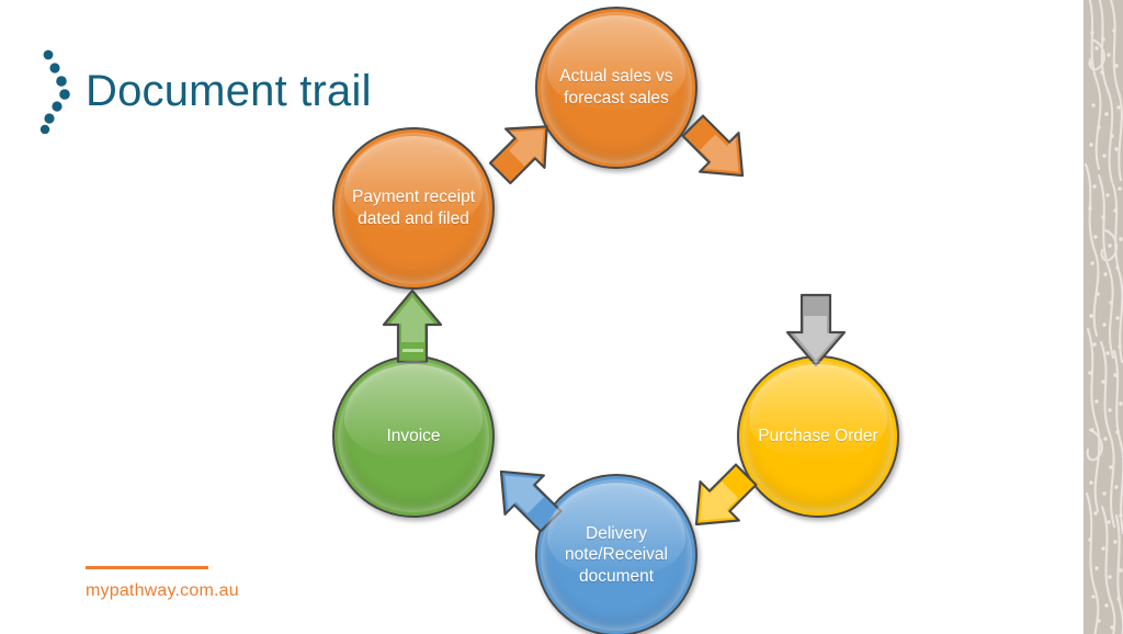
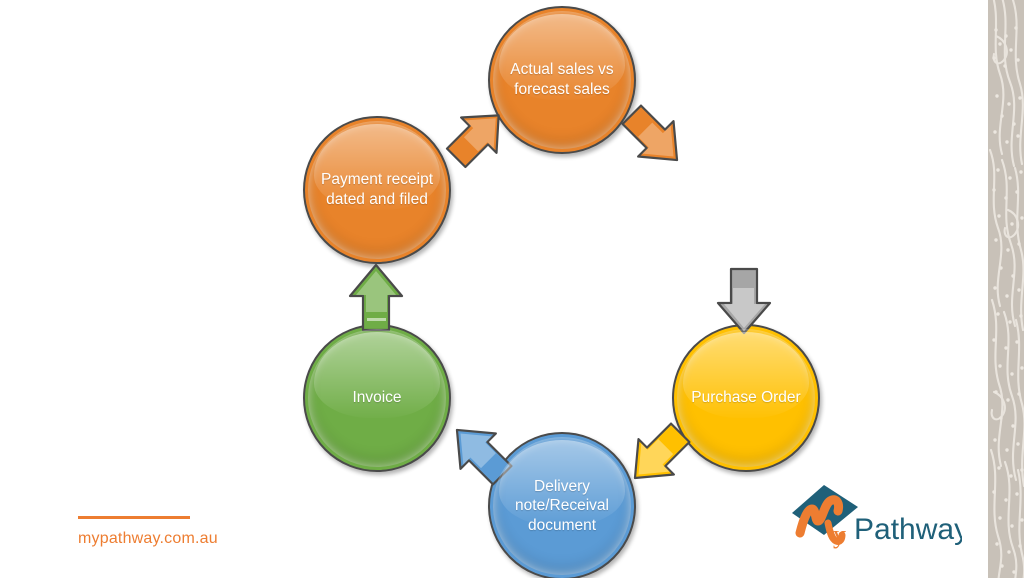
- Document trail
  Actual sales vs forecast sales
  Purchase Order
  Delivery note/Receival document
  Invoice
  Payment receipt dated and filed
  mypathway.com.au
+ y
+ Pathway
